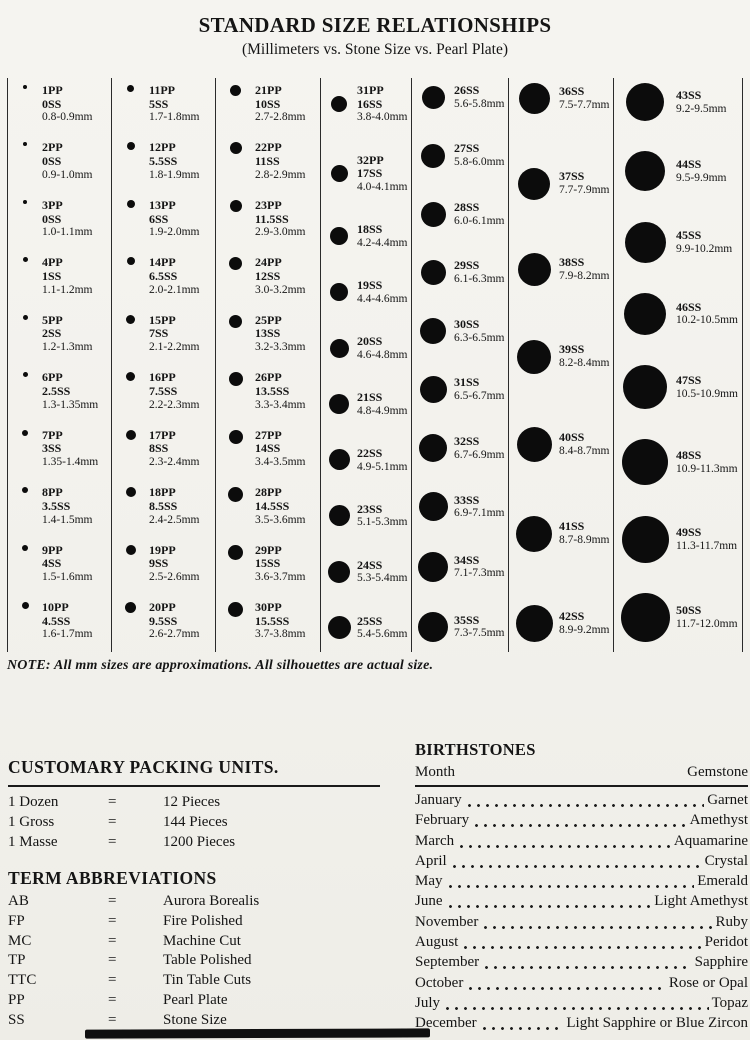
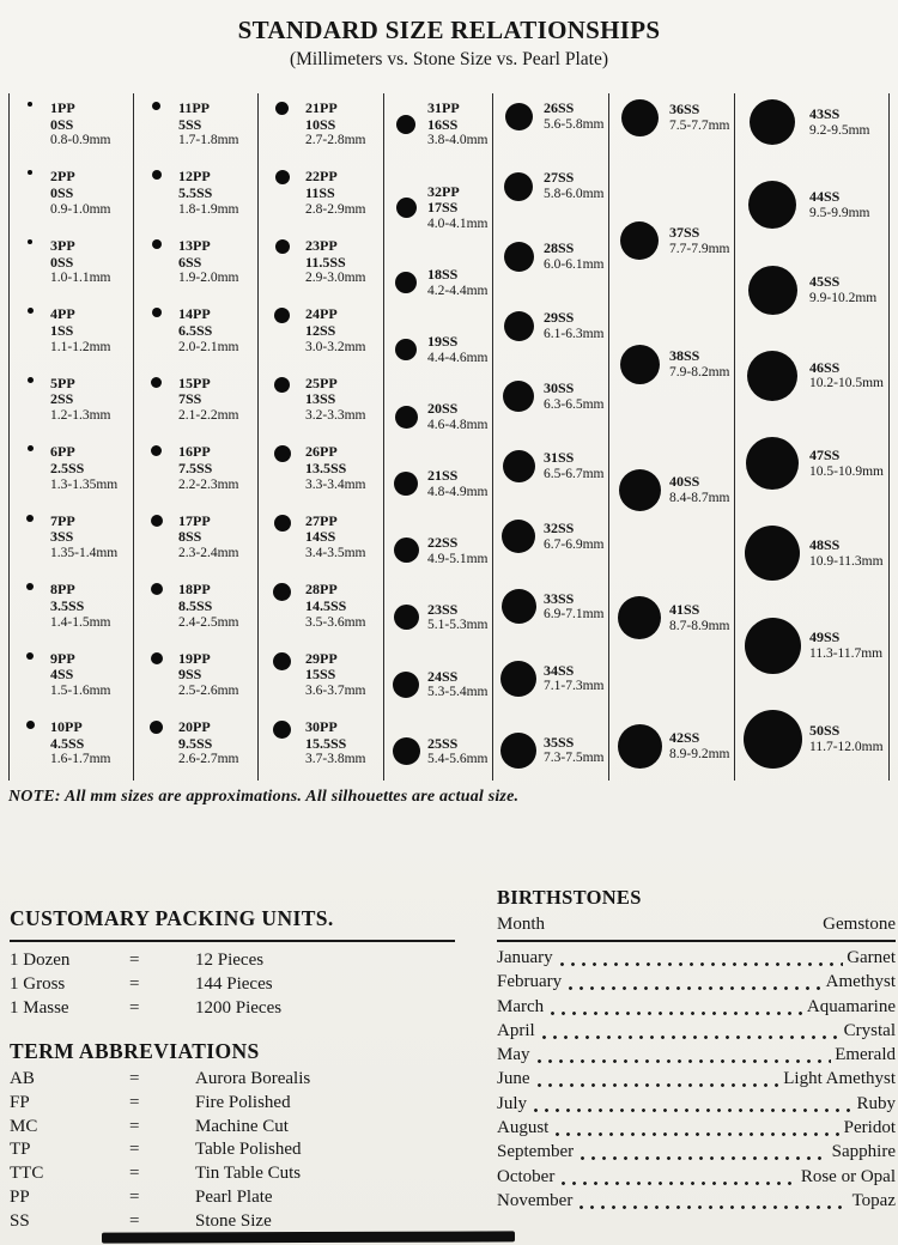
  STANDARD SIZE RELATIONSHIPS
  (Millimeters vs. Stone Size vs. Pearl Plate)
  1PP
  0SS
  0.8-0.9mm
  2PP
  0SS
  0.9-1.0mm
  3PP
  0SS
  1.0-1.1mm
  4PP
  1SS
  1.1-1.2mm
  5PP
  2SS
  1.2-1.3mm
  6PP
  2.5SS
  1.3-1.35mm
  7PP
  3SS
  1.35-1.4mm
  8PP
  3.5SS
  1.4-1.5mm
  9PP
  4SS
  1.5-1.6mm
  10PP
  4.5SS
  1.6-1.7mm
  11PP
  5SS
  1.7-1.8mm
  12PP
  5.5SS
  1.8-1.9mm
  13PP
  6SS
  1.9-2.0mm
  14PP
  6.5SS
  2.0-2.1mm
  15PP
  7SS
  2.1-2.2mm
  16PP
  7.5SS
  2.2-2.3mm
  17PP
  8SS
  2.3-2.4mm
  18PP
  8.5SS
  2.4-2.5mm
  19PP
  9SS
  2.5-2.6mm
  20PP
  9.5SS
  2.6-2.7mm
  21PP
  10SS
  2.7-2.8mm
  22PP
  11SS
  2.8-2.9mm
  23PP
  11.5SS
  2.9-3.0mm
  24PP
  12SS
  3.0-3.2mm
  25PP
  13SS
  3.2-3.3mm
  26PP
  13.5SS
  3.3-3.4mm
  27PP
  14SS
  3.4-3.5mm
  28PP
  14.5SS
  3.5-3.6mm
  29PP
  15SS
  3.6-3.7mm
  30PP
  15.5SS
  3.7-3.8mm
  31PP
  16SS
  3.8-4.0mm
  32PP
  17SS
  4.0-4.1mm
  18SS
  4.2-4.4mm
  19SS
  4.4-4.6mm
  20SS
  4.6-4.8mm
  21SS
  4.8-4.9mm
  22SS
  4.9-5.1mm
  23SS
  5.1-5.3mm
  24SS
  5.3-5.4mm
  25SS
  5.4-5.6mm
  26SS
  5.6-5.8mm
  27SS
  5.8-6.0mm
  28SS
  6.0-6.1mm
  29SS
  6.1-6.3mm
  30SS
  6.3-6.5mm
  31SS
  6.5-6.7mm
  32SS
  6.7-6.9mm
  33SS
  6.9-7.1mm
  34SS
  7.1-7.3mm
  35SS
  7.3-7.5mm
  36SS
  7.5-7.7mm
  37SS
  7.7-7.9mm
  38SS
  7.9-8.2mm
- 39SS
- 8.2-8.4mm
  40SS
  8.4-8.7mm
  41SS
  8.7-8.9mm
  42SS
  8.9-9.2mm
  43SS
  9.2-9.5mm
  44SS
  9.5-9.9mm
  45SS
  9.9-10.2mm
  46SS
  10.2-10.5mm
  47SS
  10.5-10.9mm
  48SS
  10.9-11.3mm
  49SS
  11.3-11.7mm
  50SS
  11.7-12.0mm
  NOTE: All mm sizes are approximations. All silhouettes are actual size.
  CUSTOMARY PACKING UNITS.
  1 Dozen
  =
  12 Pieces
  1 Gross
  =
  144 Pieces
  1 Masse
  =
  1200 Pieces
  TERM ABBREVIATIONS
  AB
  =
  Aurora Borealis
  FP
  =
  Fire Polished
  MC
  =
  Machine Cut
  TP
  =
  Table Polished
  TTC
  =
  Tin Table Cuts
  PP
  =
  Pearl Plate
  SS
  =
  Stone Size
  BIRTHSTONES
  Month
  Gemstone
  January
  Garnet
  February
  Amethyst
  March
  Aquamarine
  April
  Crystal
  May
  Emerald
  June
  Light Amethyst
- November
+ July
  Ruby
  August
  Peridot
  September
  Sapphire
  October
  Rose or Opal
- July
+ November
  Topaz
- December
- Light Sapphire or Blue Zircon
